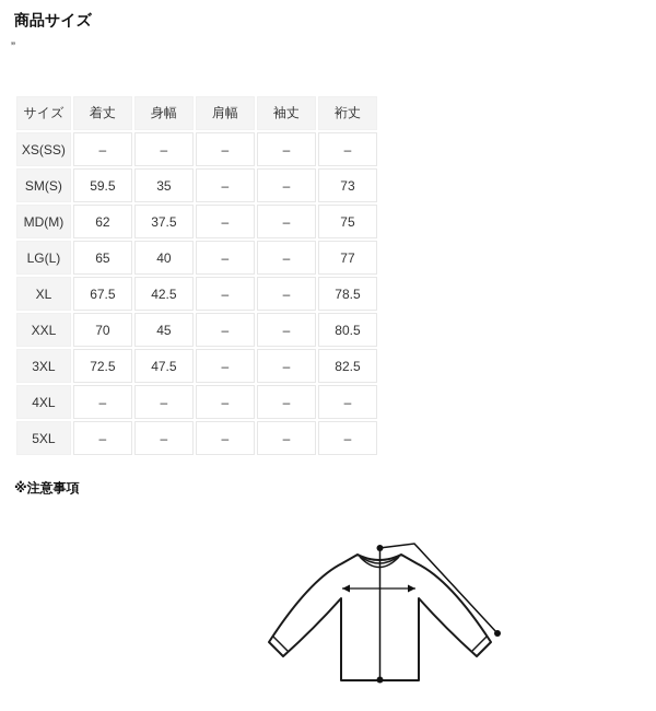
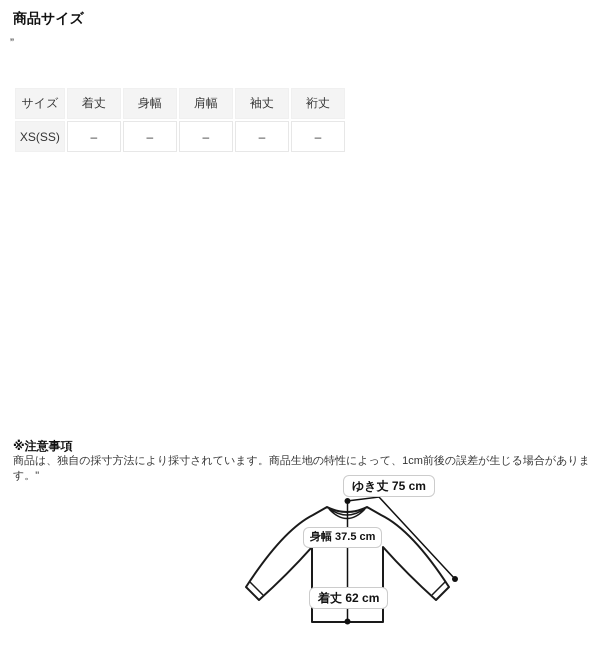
  商品サイズ
  ”
  サイズ	着丈	身幅	肩幅	袖丈	裄丈
  XS(SS)	–	–	–	–	–
- SM(S)	59.5	35	–	–	73
- MD(M)	62	37.5	–	–	75
- LG(L)	65	40	–	–	77
- XL	67.5	42.5	–	–	78.5
- XXL	70	45	–	–	80.5
- 3XL	72.5	47.5	–	–	82.5
- 4XL	–	–	–	–	–
- 5XL	–	–	–	–	–
  ※注意事項
+ 商品は、独自の採寸方法により採寸されています。商品生地の特性によって、1cm前後の誤差が生じる場合があります。"
+ ゆき丈 75 cm
+ 身幅 37.5 cm
+ 着丈 62 cm
